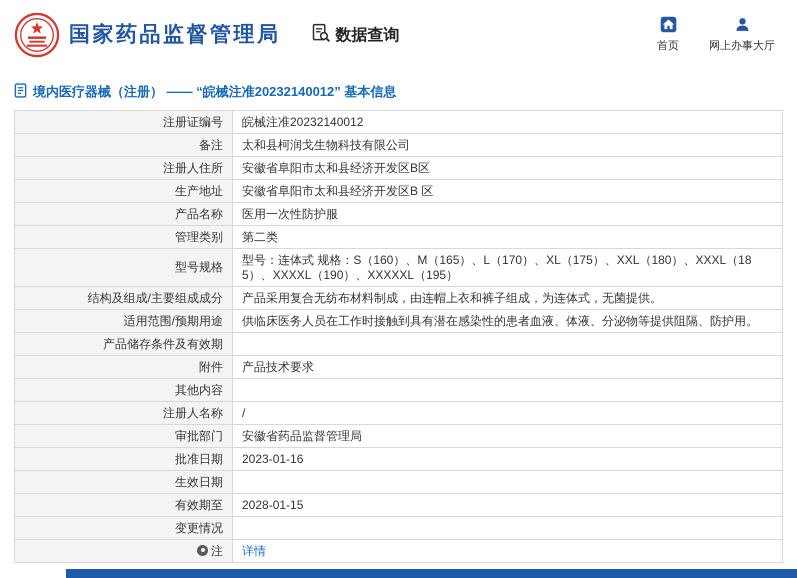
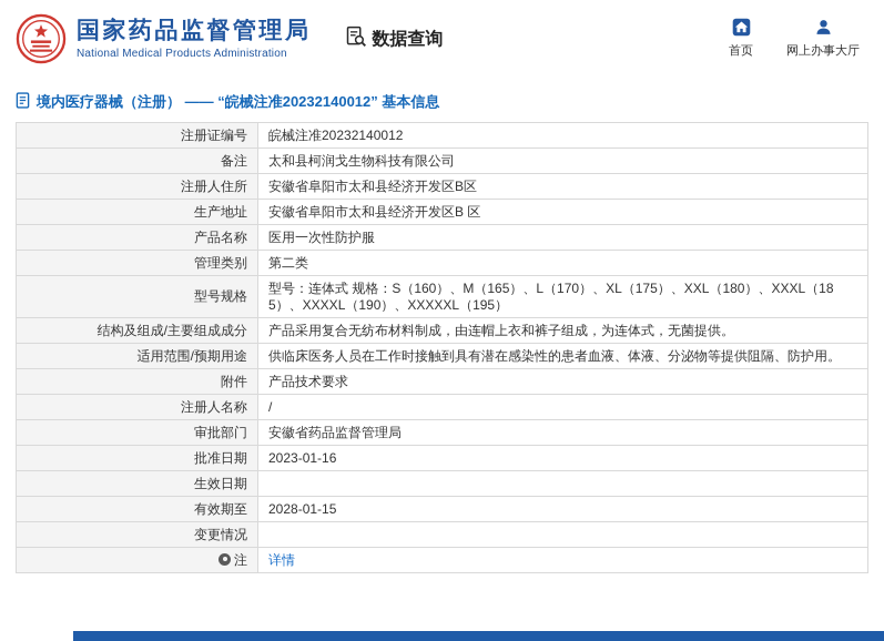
  国家药品监督管理局
+ National Medical Products Administration
  数据查询
  首页
  网上办事大厅
  境内医疗器械（注册） —— “皖械注准20232140012” 基本信息
  注册证编号	皖械注准20232140012
  备注	太和县柯润戈生物科技有限公司
  注册人住所	安徽省阜阳市太和县经济开发区B区
  生产地址	安徽省阜阳市太和县经济开发区B 区
  产品名称	医用一次性防护服
  管理类别	第二类
  型号规格	型号：连体式 规格：S（160）、M（165）、L（170）、XL（175）、XXL（180）、XXXL（185）、XXXXL（190）、XXXXXL（195）
  结构及组成/主要组成成分	产品采用复合无纺布材料制成，由连帽上衣和裤子组成，为连体式，无菌提供。
  适用范围/预期用途	供临床医务人员在工作时接触到具有潜在感染性的患者血液、体液、分泌物等提供阻隔、防护用。
- 产品储存条件及有效期
  附件	产品技术要求
- 其他内容
  注册人名称	/
  审批部门	安徽省药品监督管理局
  批准日期	2023-01-16
  生效日期
  有效期至	2028-01-15
  变更情况
  注	详情
